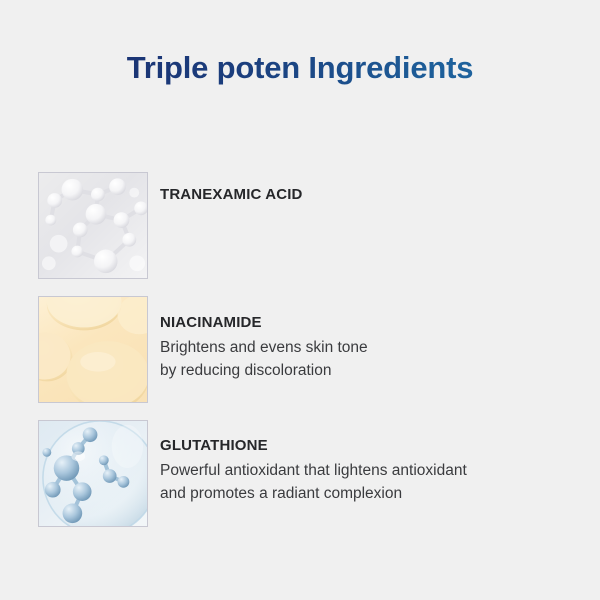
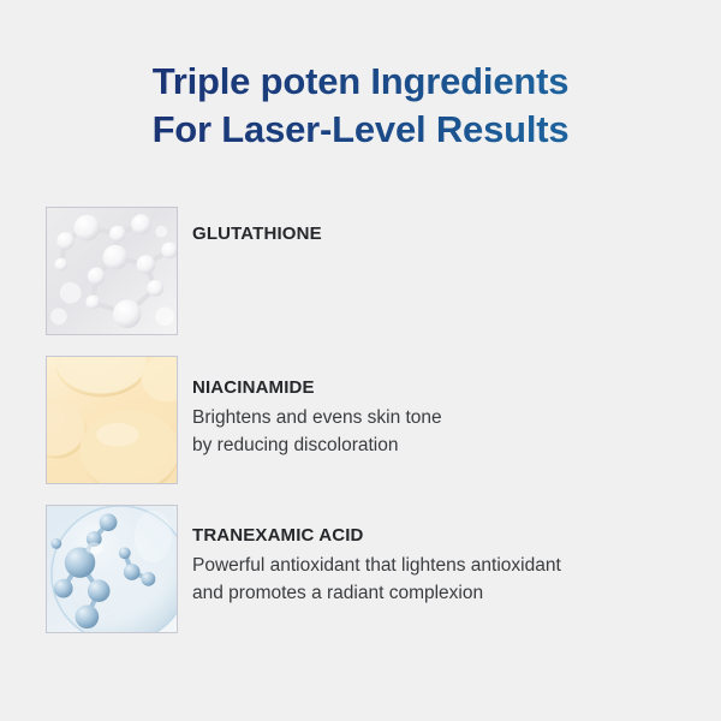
  Triple poten Ingredients
+ For Laser-Level Results
- TRANEXAMIC ACID
+ GLUTATHIONE
  NIACINAMIDE
  Brightens and evens skin tone
  by reducing discoloration
- GLUTATHIONE
+ TRANEXAMIC ACID
  Powerful antioxidant that lightens antioxidant
  and promotes a radiant complexion
